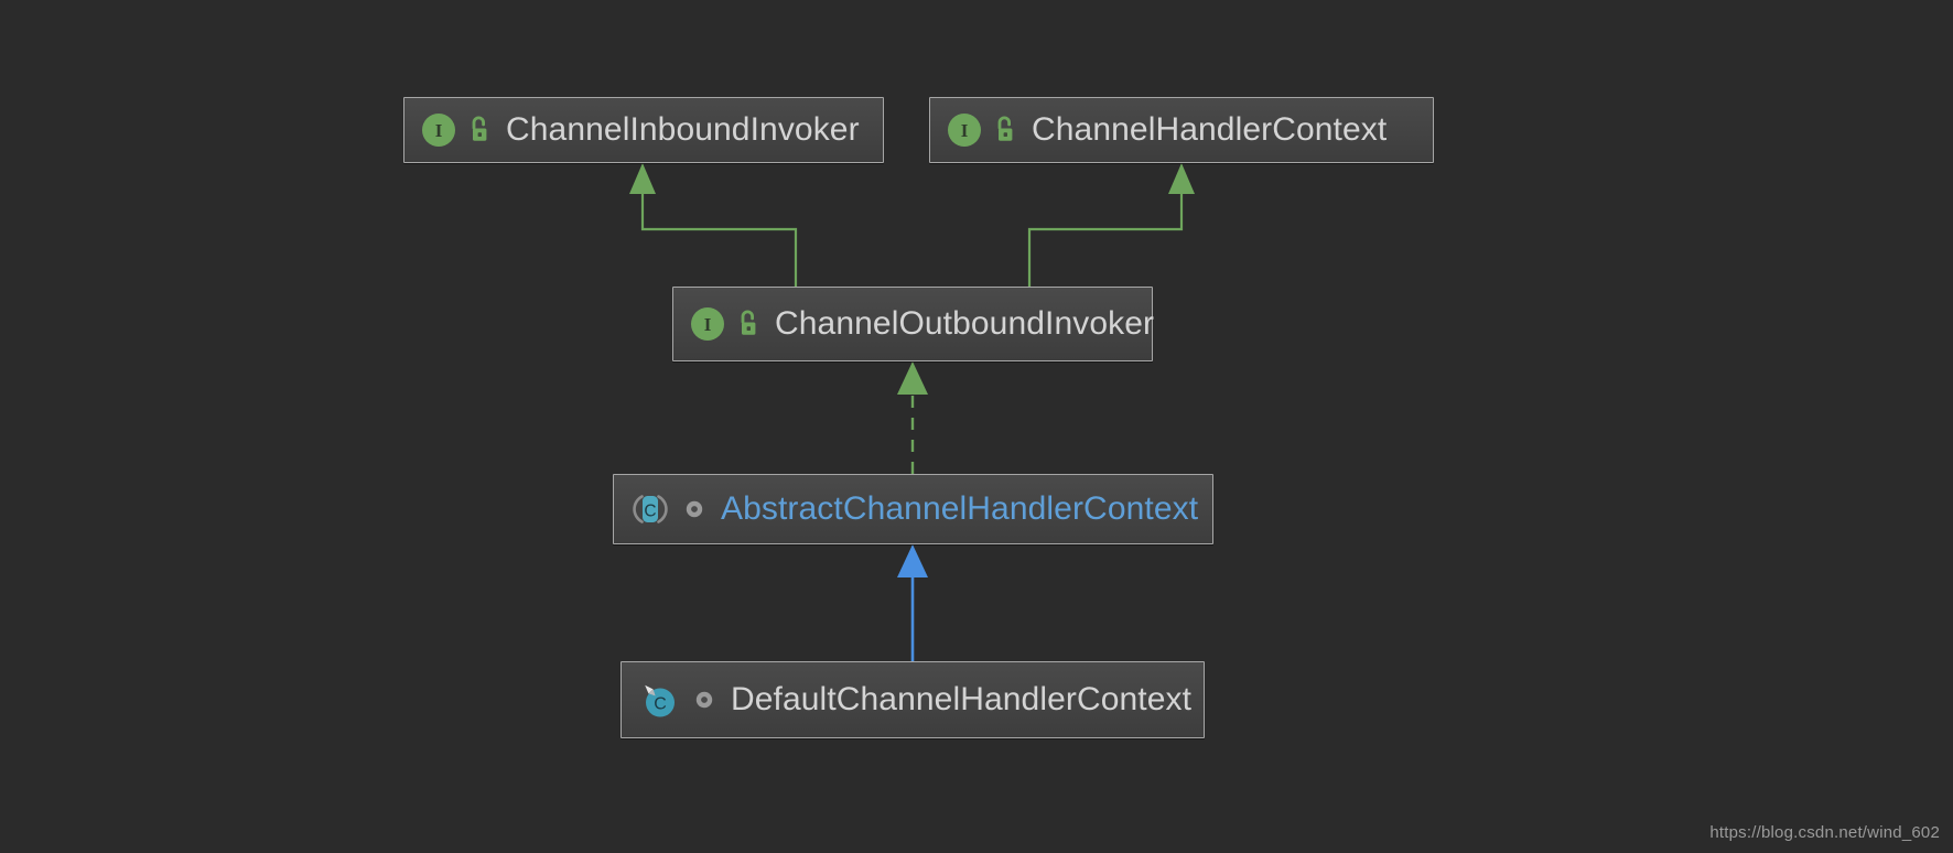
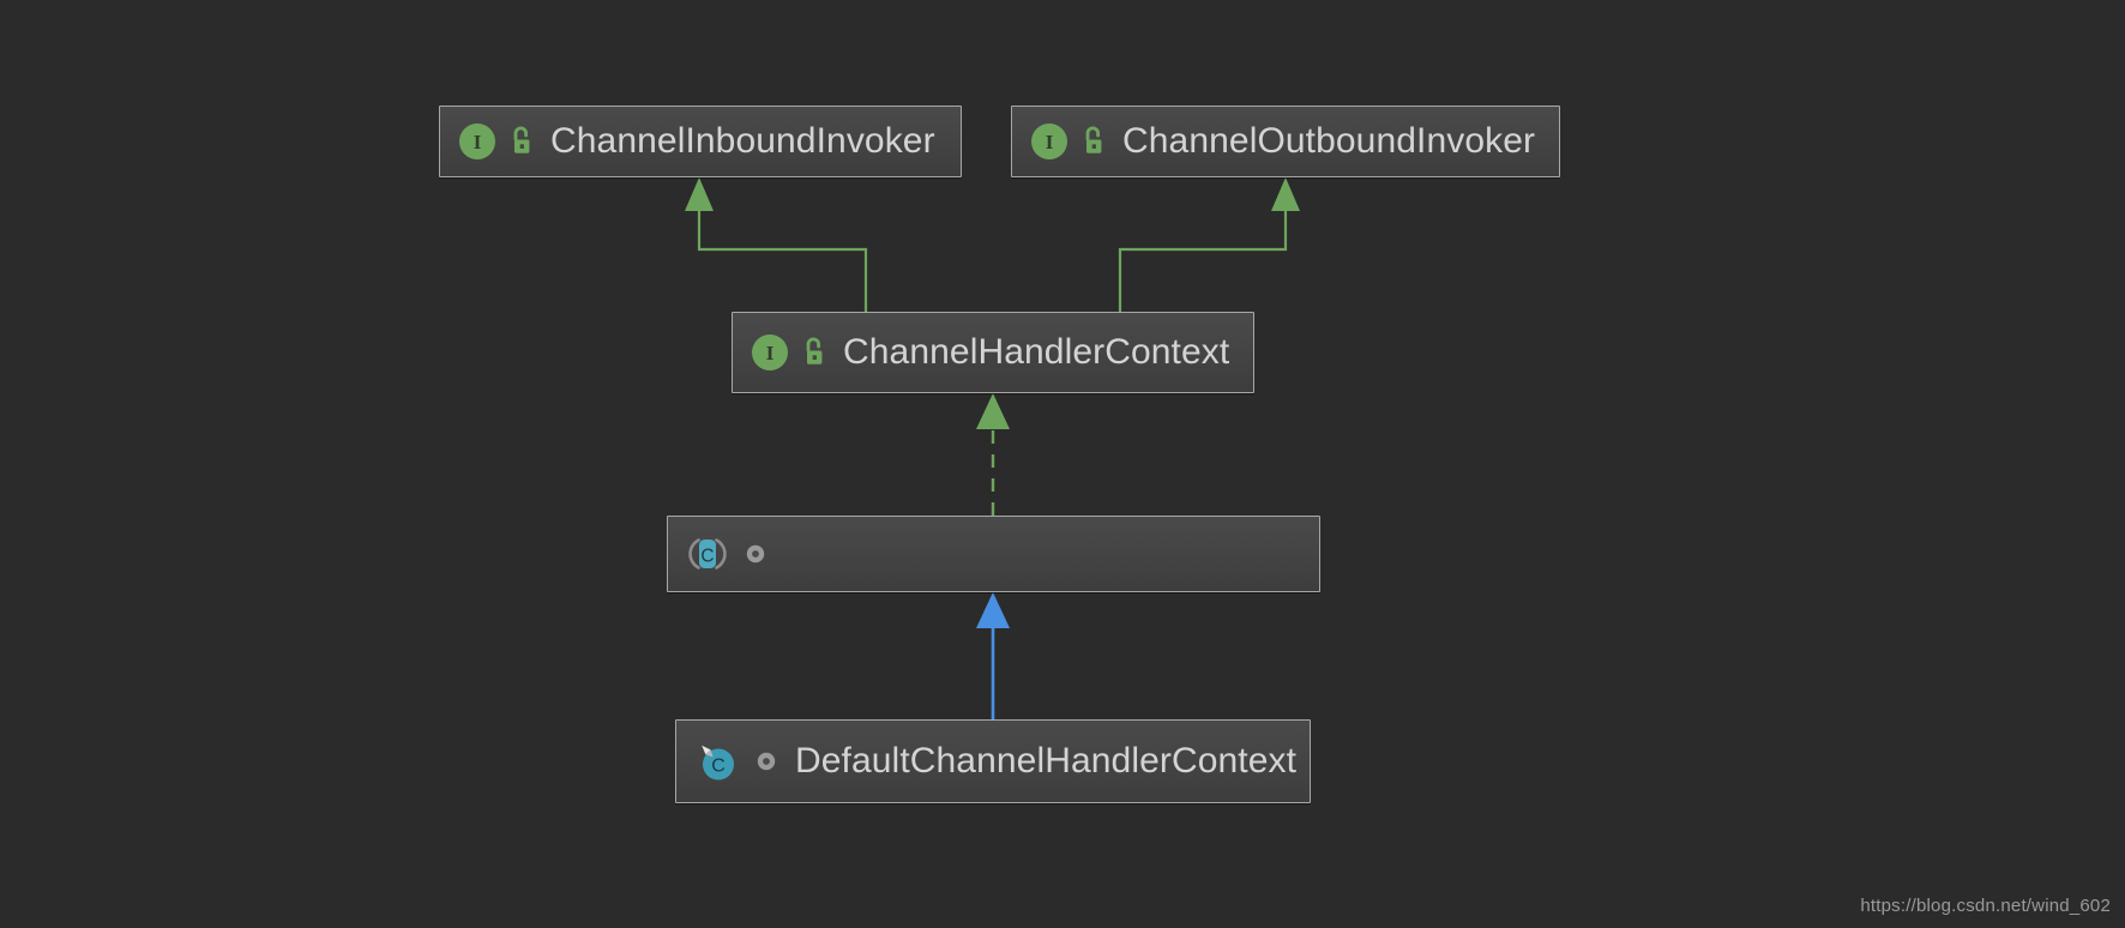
  I
  ChannelInboundInvoker
  I
- ChannelHandlerContext
+ ChannelOutboundInvoker
  I
- ChannelOutboundInvoker
+ ChannelHandlerContext
  C
- AbstractChannelHandlerContext
  C
  DefaultChannelHandlerContext
  https://blog.csdn.net/wind_602
